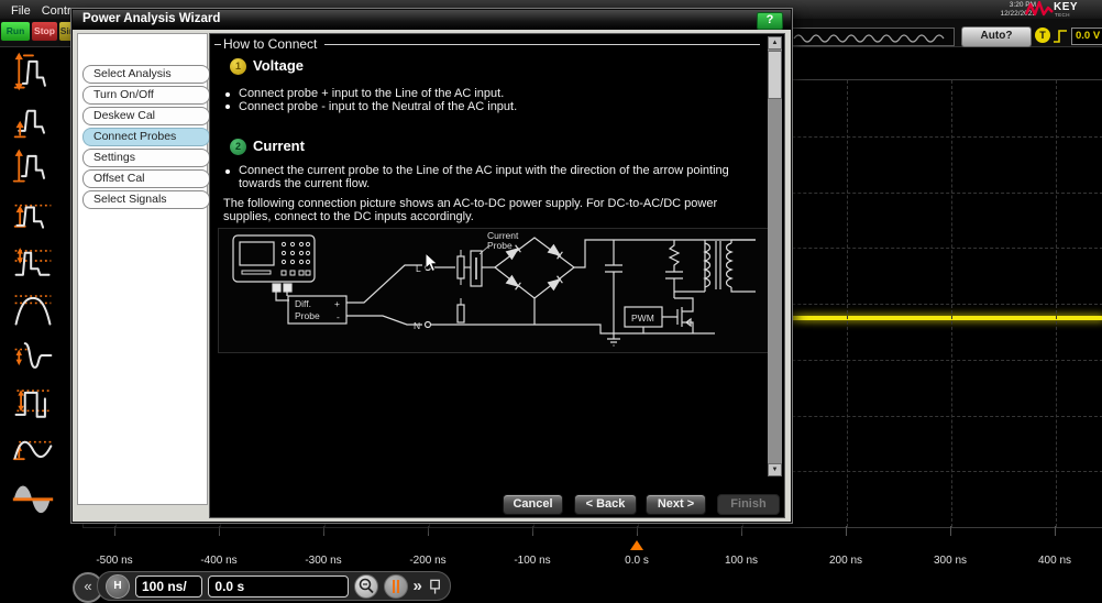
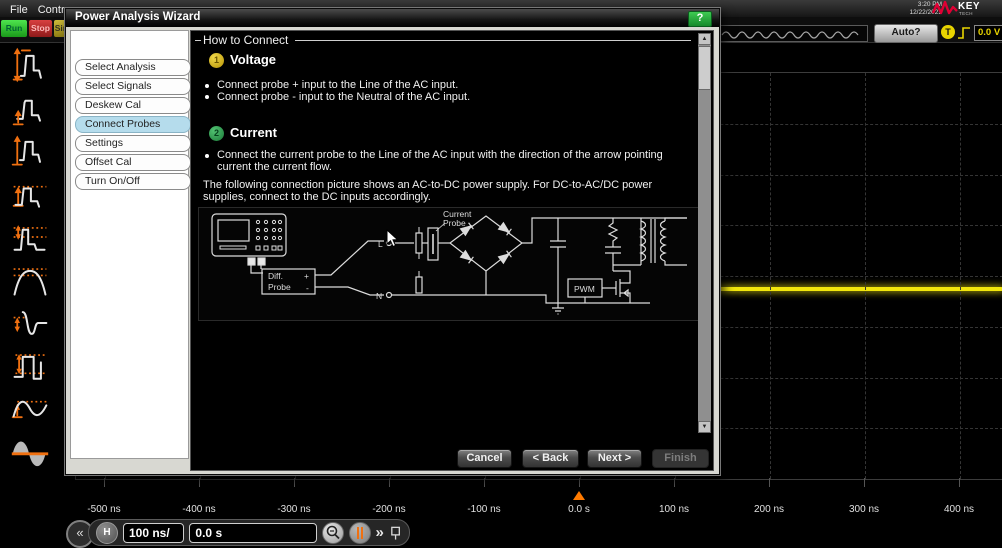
  File Contr
  KEY
  Run
  Stop
  Auto?
  T
  0.0 V
  -500 ns
  -400 ns
  -300 ns
  -200 ns
  -100 ns
  0.0 s
  100 ns
  200 ns
  300 ns
  400 ns
  «
  H
  100 ns/
  0.0 s
  »
  Power Analysis Wizard
  ?
  Select Analysis
- Turn On/Off
+ Select Signals
  Deskew Cal
  Connect Probes
  Settings
  Offset Cal
- Select Signals
+ Turn On/Off
  How to Connect
  1
  Voltage
  Connect probe + input to the Line of the AC input.
  Connect probe - input to the Neutral of the AC input.
  2
  Current
- Connect the current probe to the Line of the AC input with the direction of the arrow pointing towards the current flow.
+ Connect the current probe to the Line of the AC input with the direction of the arrow pointing current the current flow.
  The following connection picture shows an AC-to-DC power supply. For DC-to-AC/DC power supplies, connect to the DC inputs accordingly.
  Diff.
  Probe
  +
  -
  L
  N
  Current
  Probe
  PWM
  Cancel
  < Back
  Next >
  Finish
